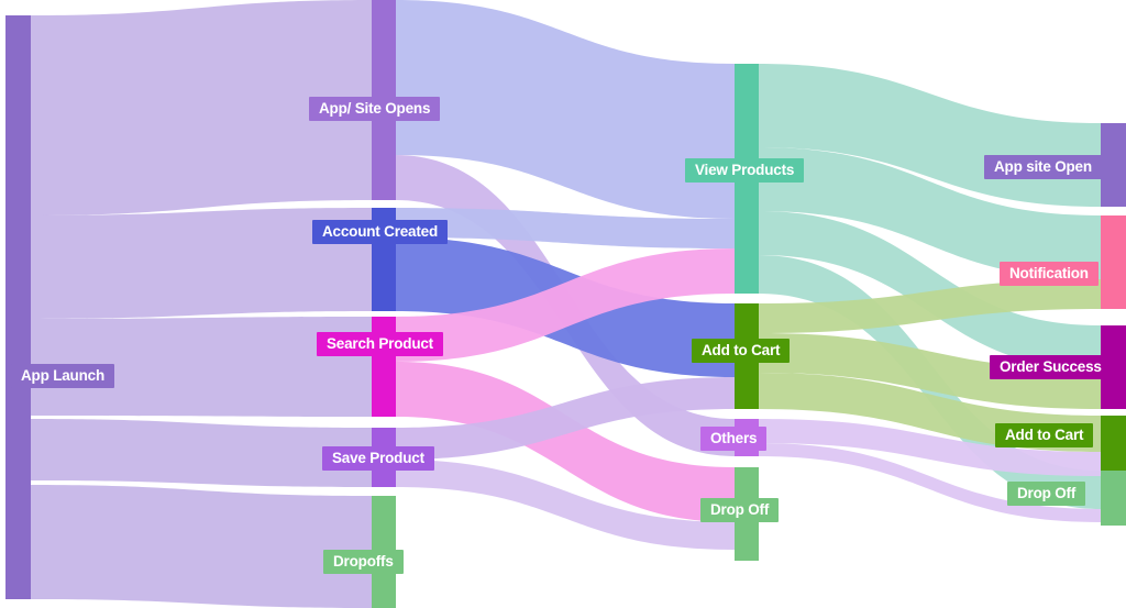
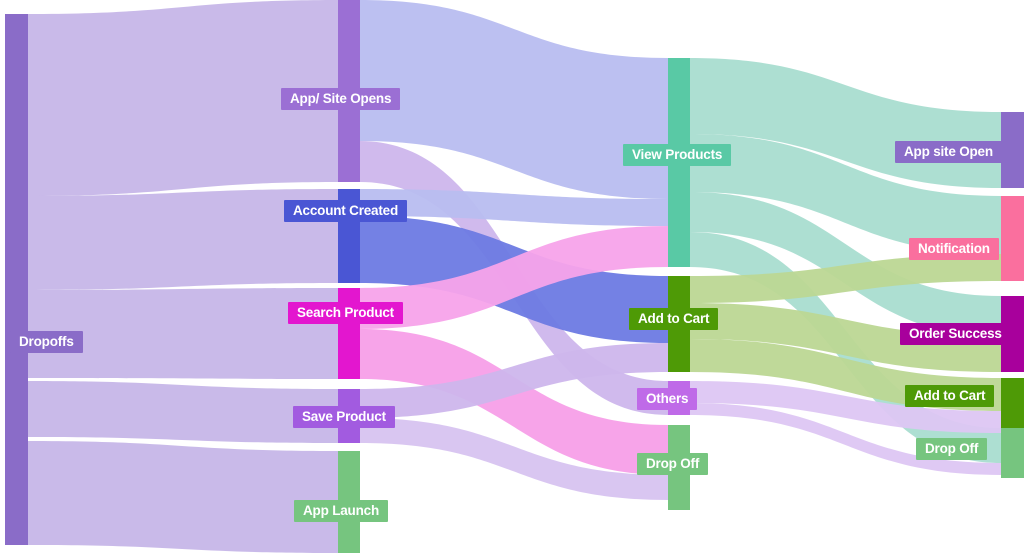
- App Launch
+ Dropoffs
  App/ Site Opens
  Account Created
  Search Product
  Save Product
- Dropoffs
+ App Launch
  View Products
  Add to Cart
  Others
  Drop Off
  App site Open
  Notification
  Order Success
  Add to Cart
  Drop Off
